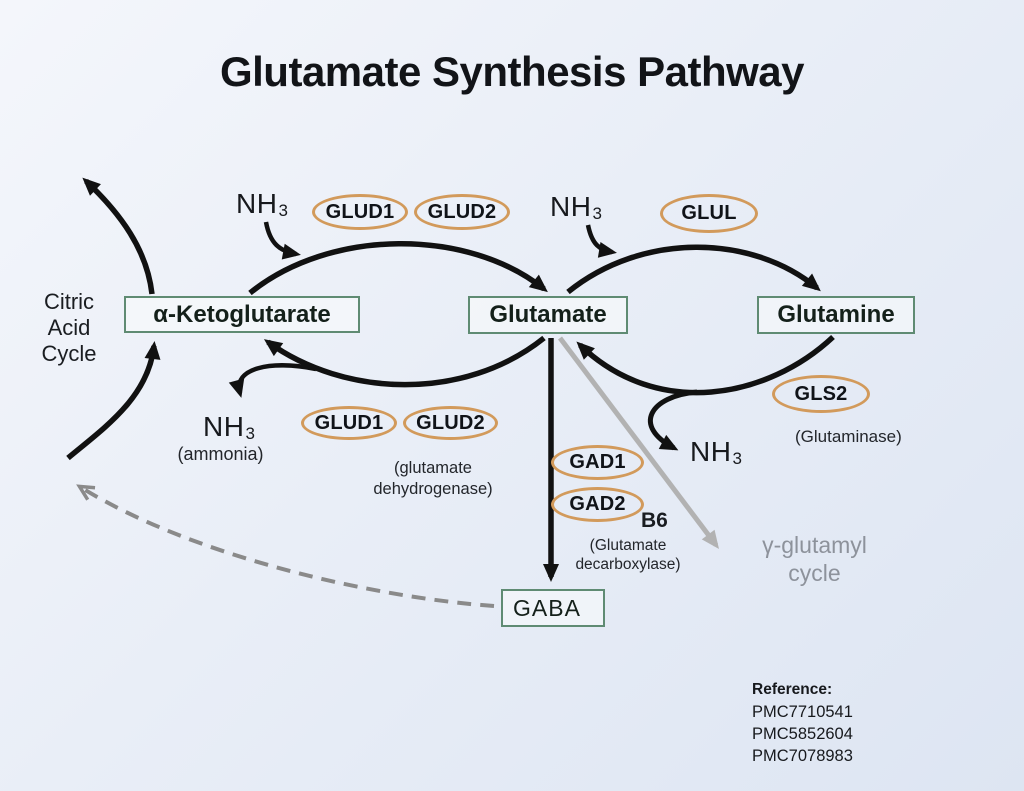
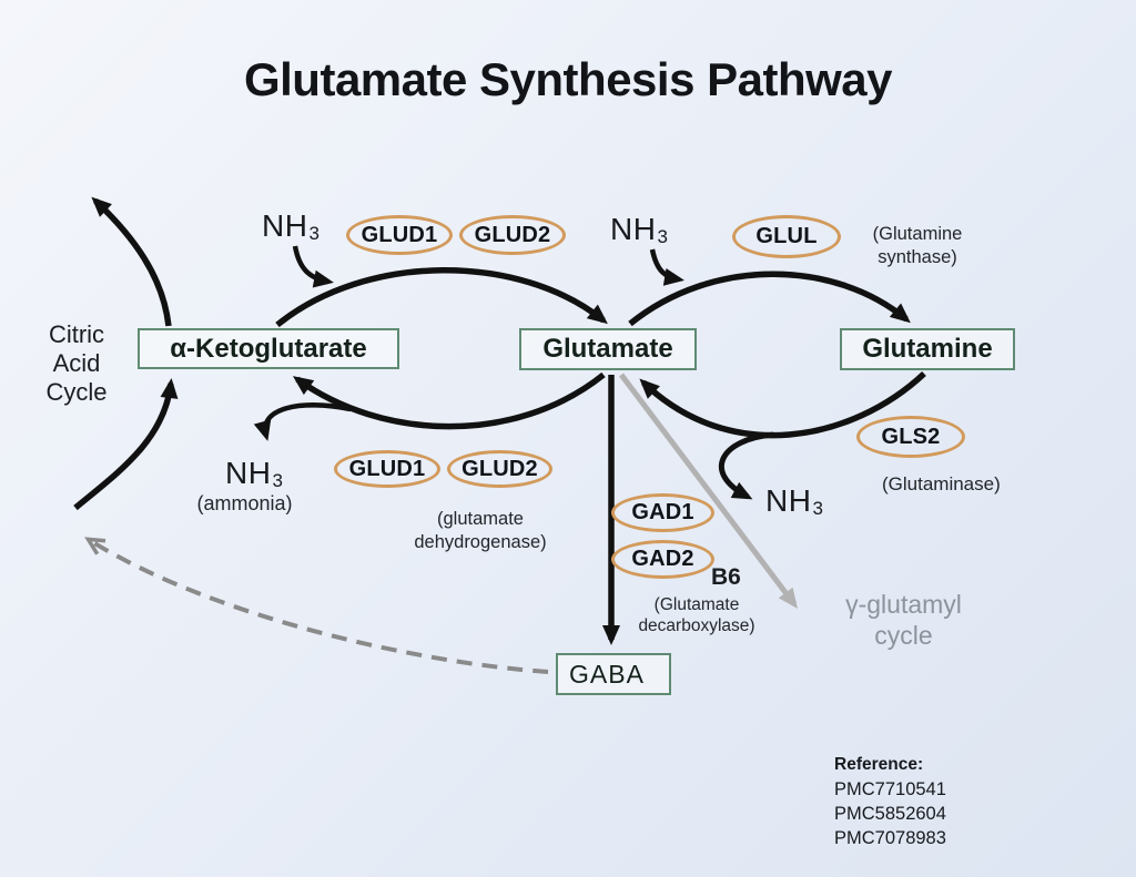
  Glutamate Synthesis Pathway
  α-Ketoglutarate
  Glutamate
  Glutamine
  GABA
  Citric
  Acid
  Cycle
  NH3
  NH3
  NH3
  (ammonia)
  NH3
  GLUD1
  GLUD2
  GLUL
  GLUD1
  GLUD2
  GLS2
  GAD1
  GAD2
+ (Glutamine
+ synthase)
  (glutamate
  dehydrogenase)
  (Glutaminase)
  B6
  (Glutamate
  decarboxylase)
  γ-glutamyl
  cycle
  Reference:
  PMC7710541
  PMC5852604
  PMC7078983
